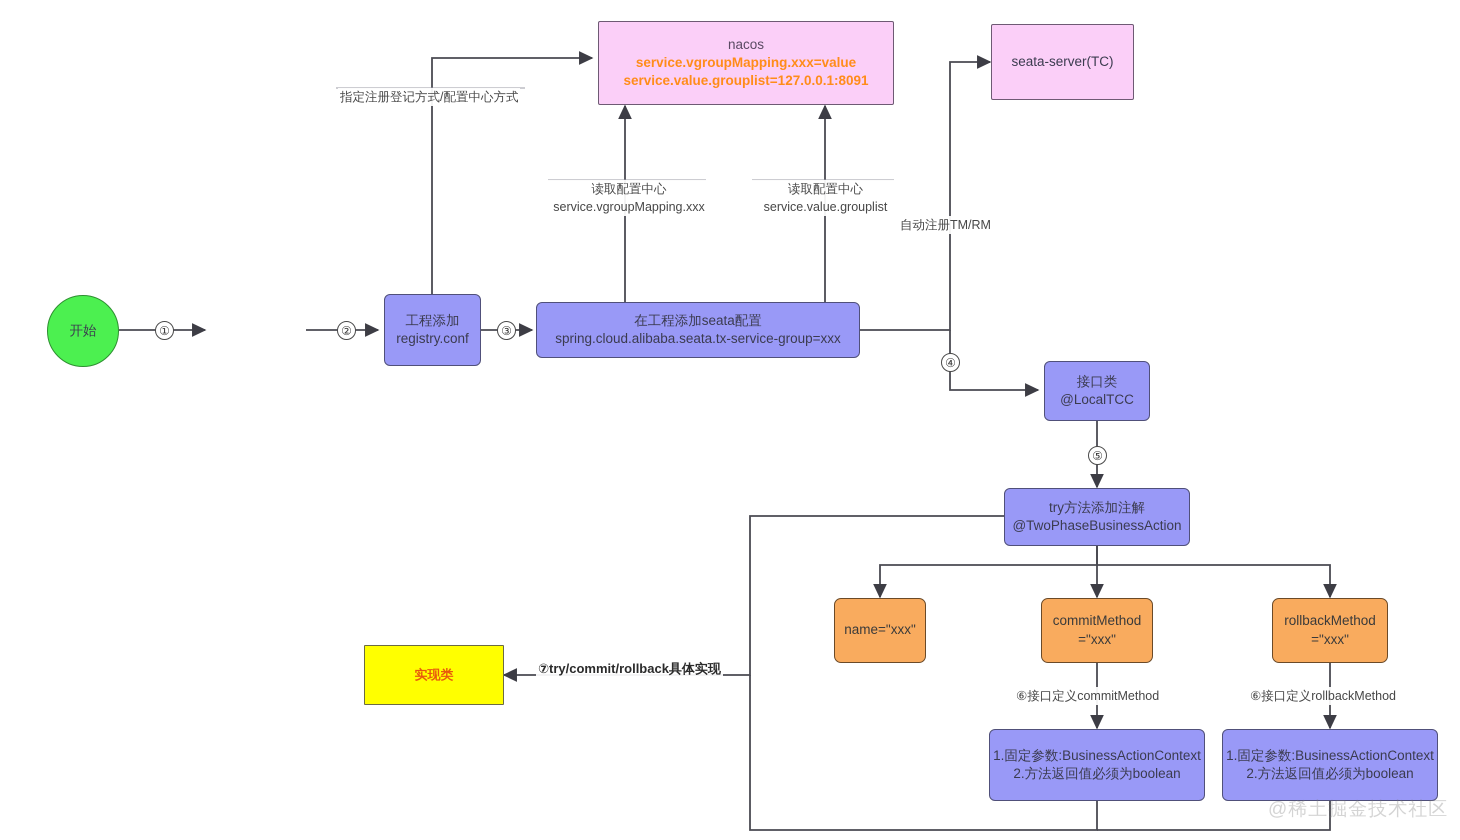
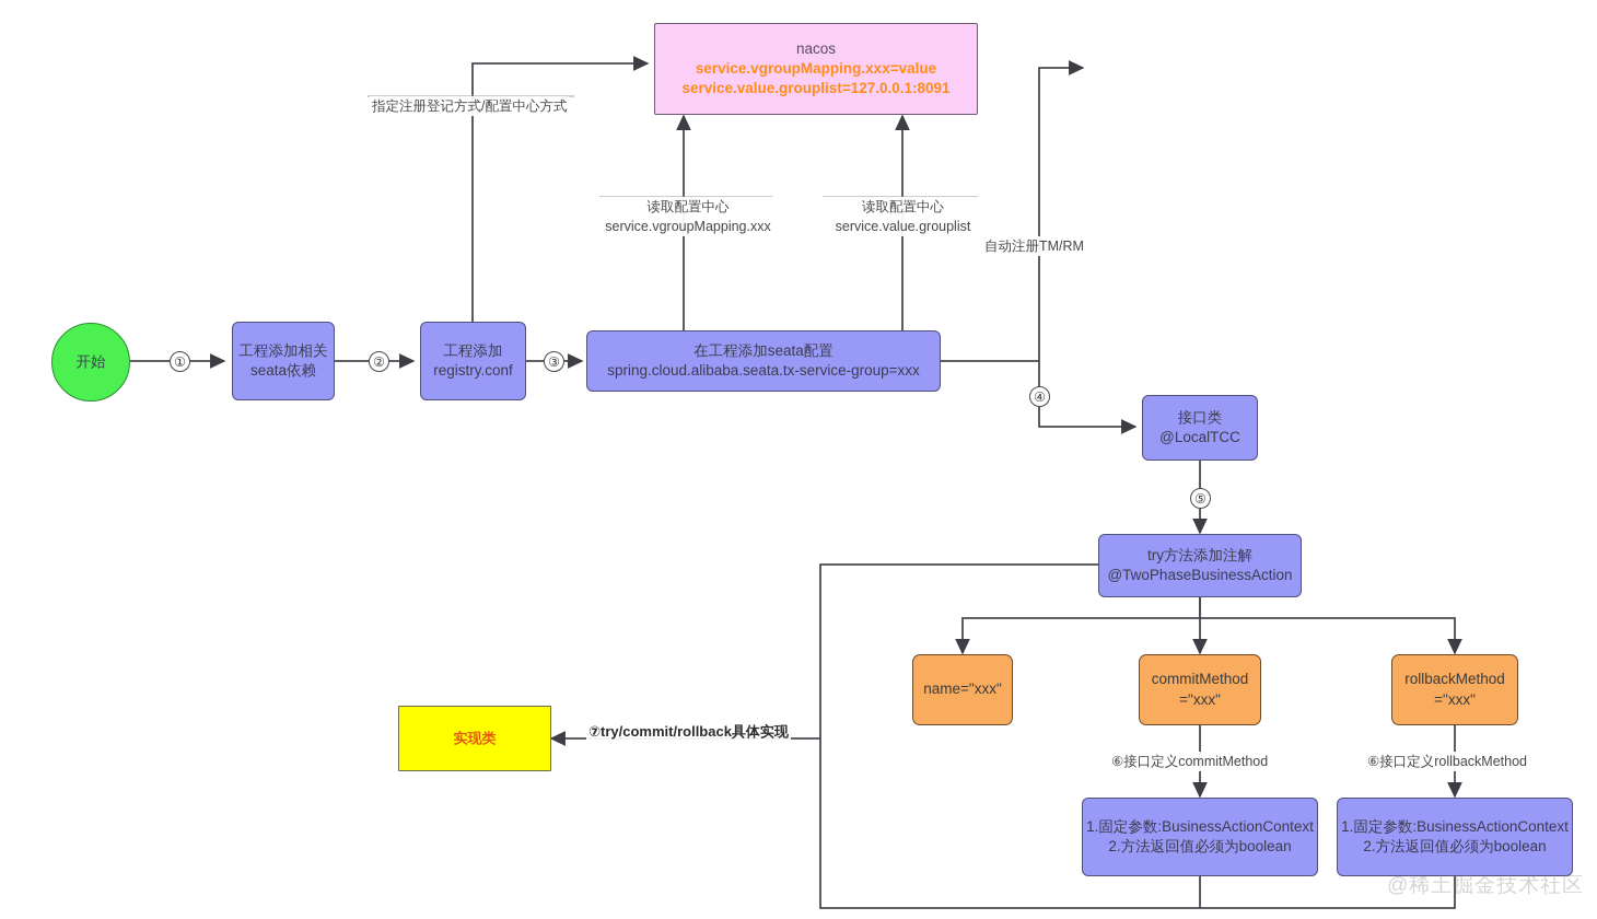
  开始
+ 工程添加相关
+ seata依赖
  工程添加
  registry.conf
  在工程添加seata配置
  spring.cloud.alibaba.seata.tx-service-group=xxx
  nacos
  service.vgroupMapping.xxx=value
  service.value.grouplist=127.0.0.1:8091
- seata-server(TC)
  接口类
  @LocalTCC
  try方法添加注解
  @TwoPhaseBusinessAction
  name="xxx"
  commitMethod
  ="xxx"
  rollbackMethod
  ="xxx"
  1.固定参数:BusinessActionContext
  2.方法返回值必须为boolean
  1.固定参数:BusinessActionContext
  2.方法返回值必须为boolean
  实现类
  指定注册登记方式/配置中心方式
  读取配置中心
  service.vgroupMapping.xxx
  读取配置中心
  service.value.grouplist
  自动注册TM/RM
  ⑥接口定义commitMethod
  ⑥接口定义rollbackMethod
  ⑦try/commit/rollback具体实现
  ①
  ②
  ③
  ④
  ⑤
  @稀土掘金技术社区
